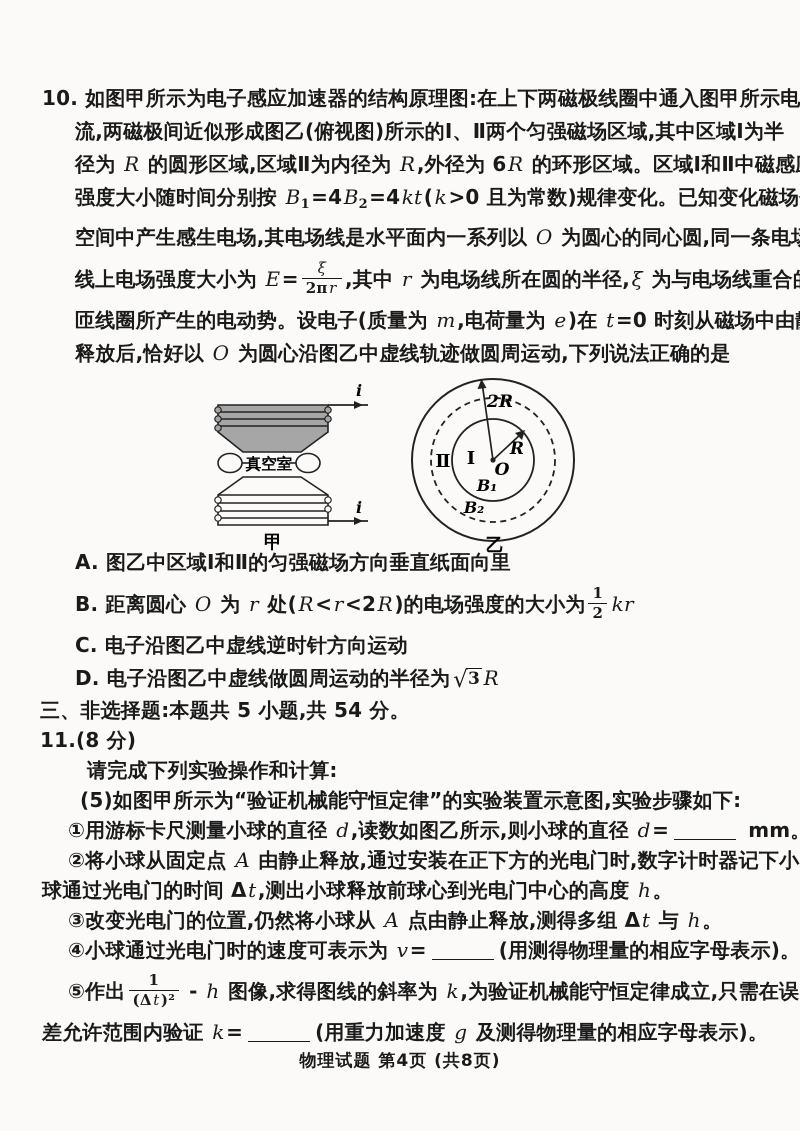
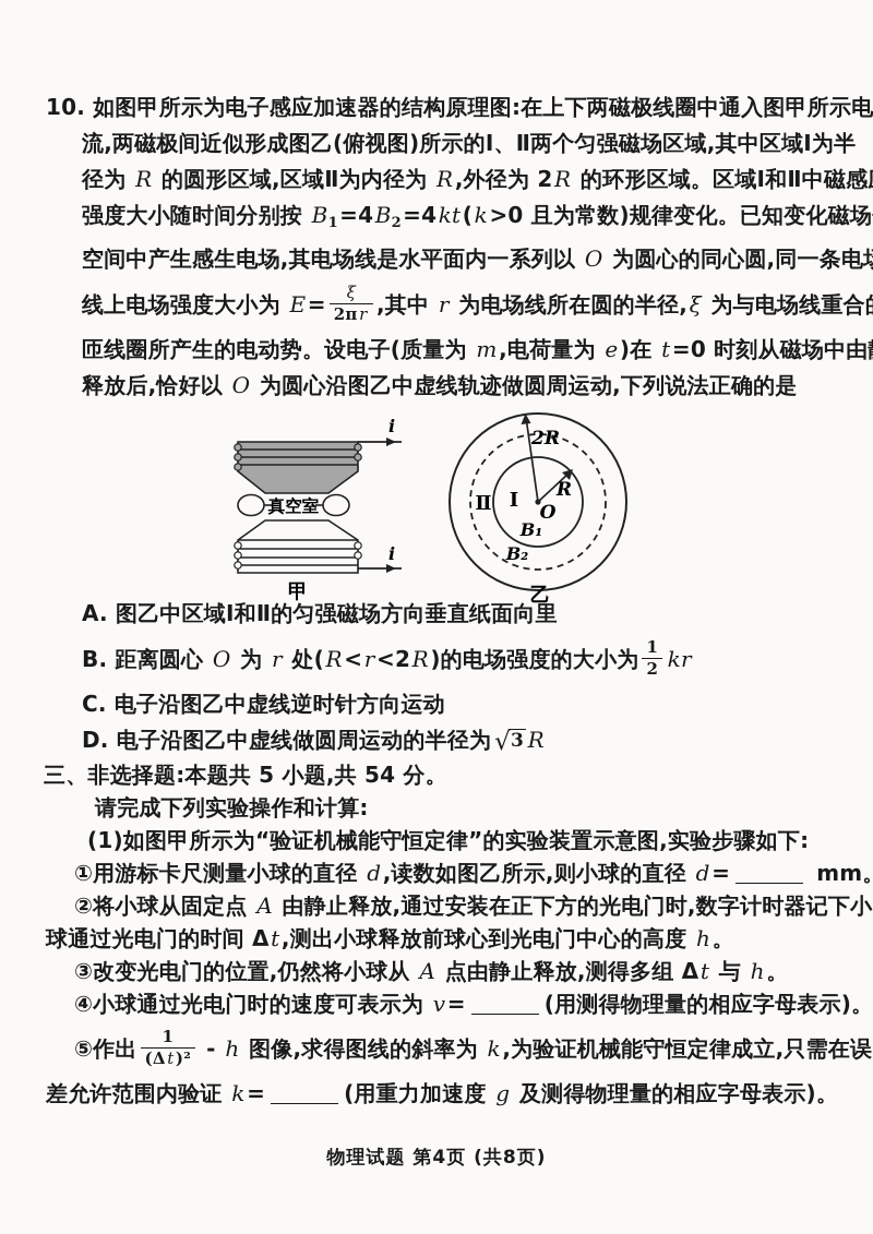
  10. 如图甲所示为电子感应加速器的结构原理图:在上下两磁极线圈中通入图甲所示电
  流,两磁极间近似形成图乙(俯视图)所示的Ⅰ、Ⅱ两个匀强磁场区域,其中区域Ⅰ为半
- 径为 R 的圆形区域,区域Ⅱ为内径为 R,外径为 6R 的环形区域。区域Ⅰ和Ⅱ中磁感
+ 径为 R 的圆形区域,区域Ⅱ为内径为 R,外径为 2R 的环形区域。区域Ⅰ和Ⅱ中磁感
  强度大小随时间分别按 B1=4B2=4kt(k>0 且为常数)规律变化。已知变化磁场
  空间中产生感生电场,其电场线是水平面内一系列以 O 为圆心的同心圆,同一条电
  线上电场强度大小为 E=
  ξ
  2πr
  ,其中 r 为电场线所在圆的半径,ξ 为与电场线重合
  匝线圈所产生的电动势。设电子(质量为 m,电荷量为 e)在 t=0 时刻从磁场中由
  释放后,恰好以 O 为圆心沿图乙中虚线轨迹做圆周运动,下列说法正确的是
  i
  真空室
  i
  甲
  2R
  R
  Ⅱ
  Ⅰ
  O
  B₁
  B₂
  乙
  A. 图乙中区域Ⅰ和Ⅱ的匀强磁场方向垂直纸面向里
  B. 距离圆心 O 为 r 处(R<r<2R)的电场强度的大小为
  1
  2
  kr
  C. 电子沿图乙中虚线逆时针方向运动
  D. 电子沿图乙中虚线做圆周运动的半径为 √3 R
  三、非选择题:本题共 5 小题,共 54 分。
- 11.(8 分)
  请完成下列实验操作和计算:
- (5)如图甲所示为“验证机械能守恒定律”的实验装置示意图,实验步骤如下:
+ (1)如图甲所示为“验证机械能守恒定律”的实验装置示意图,实验步骤如下:
  ①用游标卡尺测量小球的直径 d,读数如图乙所示,则小球的直径 d= mm
  ②将小球从固定点 A 由静止释放,通过安装在正下方的光电门时,数字计时器记下小
  球通过光电门的时间 Δt,测出小球释放前球心到光电门中心的高度 h。
  ③改变光电门的位置,仍然将小球从 A 点由静止释放,测得多组 Δt 与 h。
  ④小球通过光电门时的速度可表示为 v= (用测得物理量的相应字母表示)。
  ⑤作出
  1
  (Δt)²
  - h 图像,求得图线的斜率为 k,为验证机械能守恒定律成立,只需在误
  差允许范围内验证 k= (用重力加速度 g 及测得物理量的相应字母表示)。
  物理试题 第4页 (共8页)
